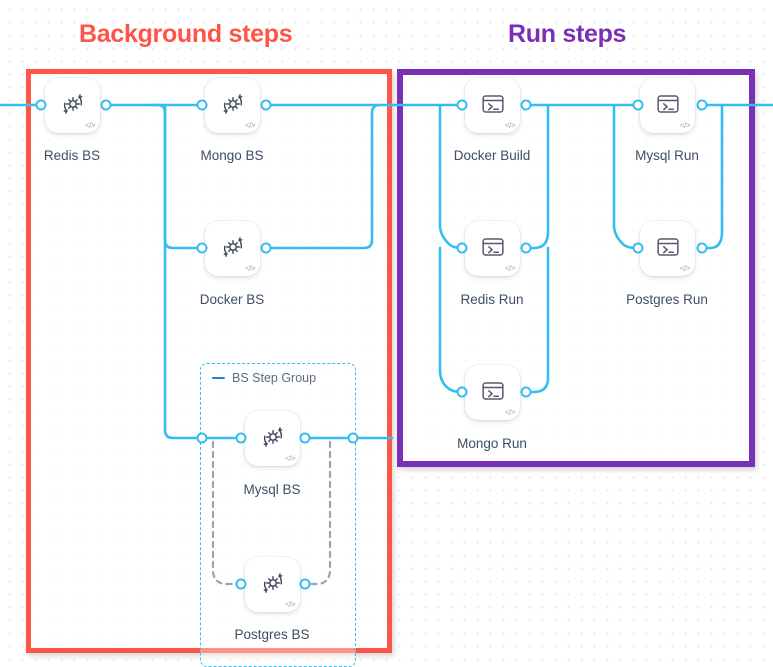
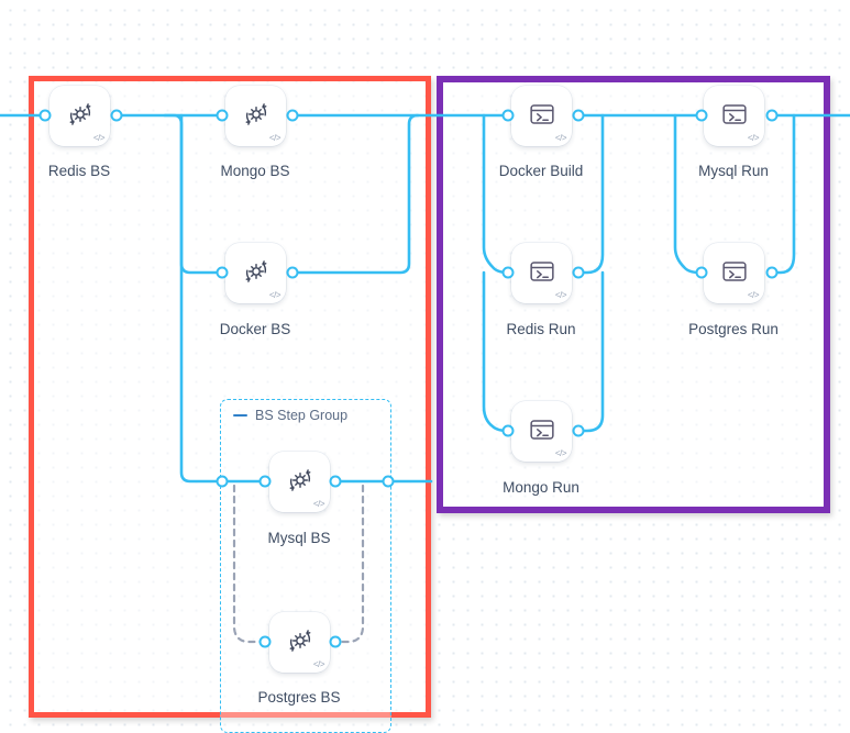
- Background steps
- Run steps
  BS Step Group
  </>
  Redis BS
  </>
  Mongo BS
  </>
  Docker BS
  </>
  Mysql BS
  </>
  Postgres BS
  </>
  Docker Build
  </>
  Mysql Run
  </>
  Redis Run
  </>
  Postgres Run
  </>
  Mongo Run
